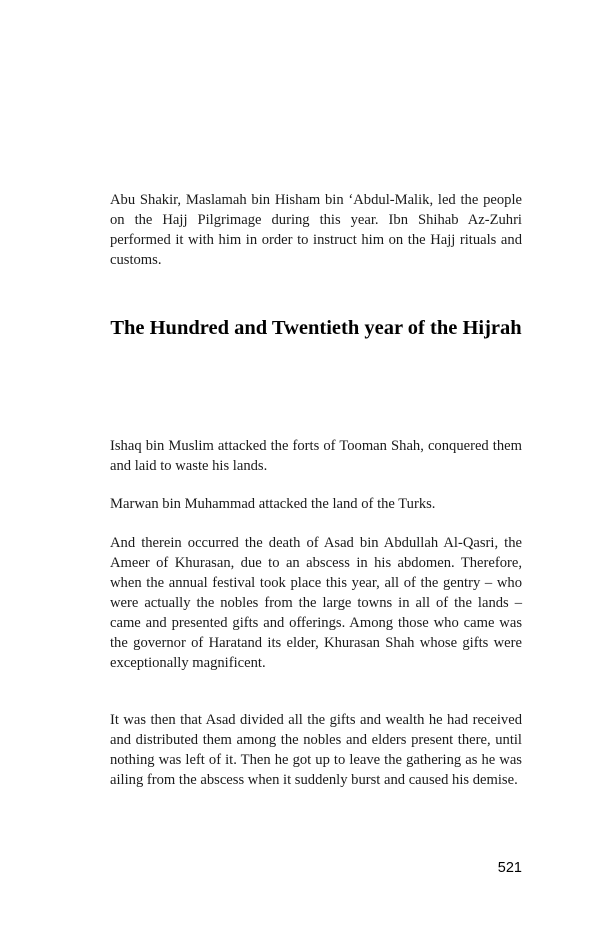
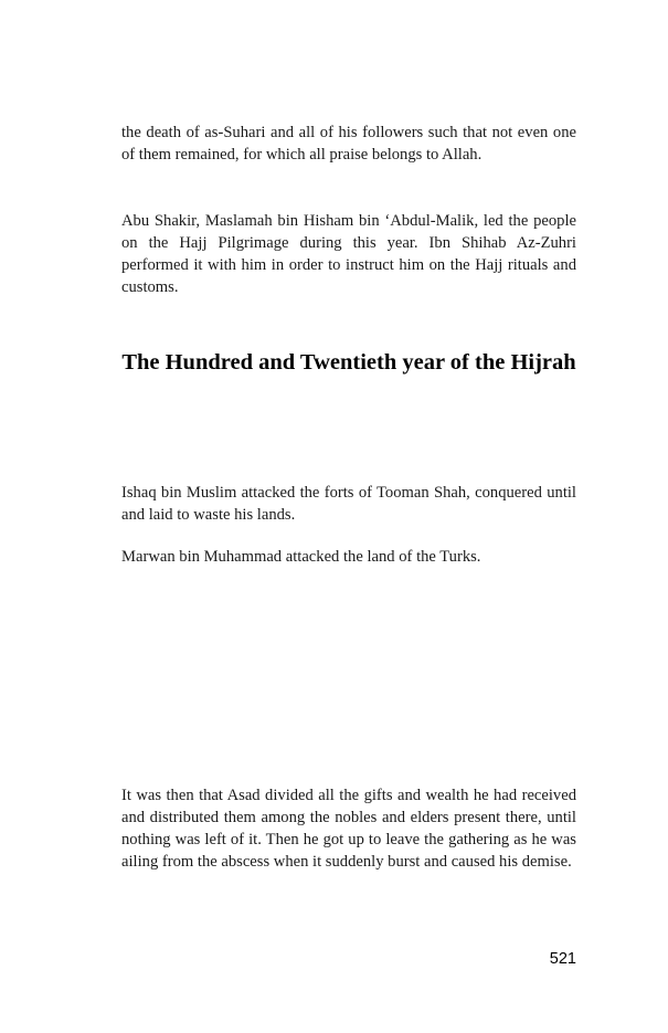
+ the death of as-Suhari and all of his followers such that not even one of them remained, for which all praise belongs to Allah.
  Abu Shakir, Maslamah bin Hisham bin ‘Abdul-Malik, led the people on the Hajj Pilgrimage during this year. Ibn Shihab Az-Zuhri performed it with him in order to instruct him on the Hajj rituals and customs.
  The Hundred and Twentieth year of the Hijrah
- Ishaq bin Muslim attacked the forts of Tooman Shah, conquered them and laid to waste his lands.
+ Ishaq bin Muslim attacked the forts of Tooman Shah, conquered until and laid to waste his lands.
  Marwan bin Muhammad attacked the land of the Turks.
- And therein occurred the death of Asad bin Abdullah Al-Qasri, the Ameer of Khurasan, due to an abscess in his abdomen. Therefore, when the annual festival took place this year, all of the gentry – who were actually the nobles from the large towns in all of the lands – came and presented gifts and offerings. Among those who came was the governor of Haratand its elder, Khurasan Shah whose gifts were exceptionally magnificent.
  It was then that Asad divided all the gifts and wealth he had received and distributed them among the nobles and elders present there, until nothing was left of it. Then he got up to leave the gathering as he was ailing from the abscess when it suddenly burst and caused his demise.
  521
